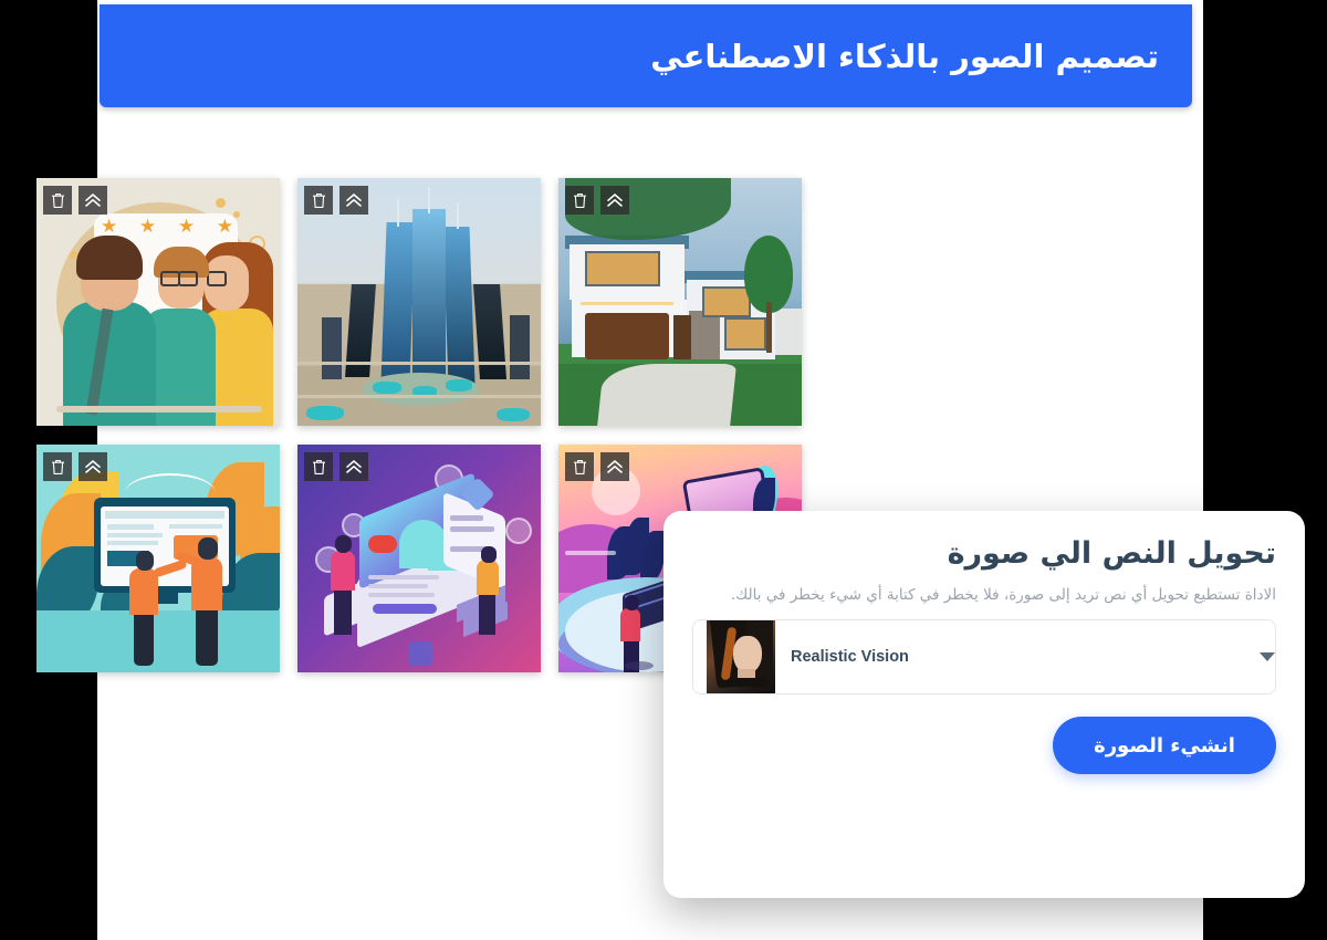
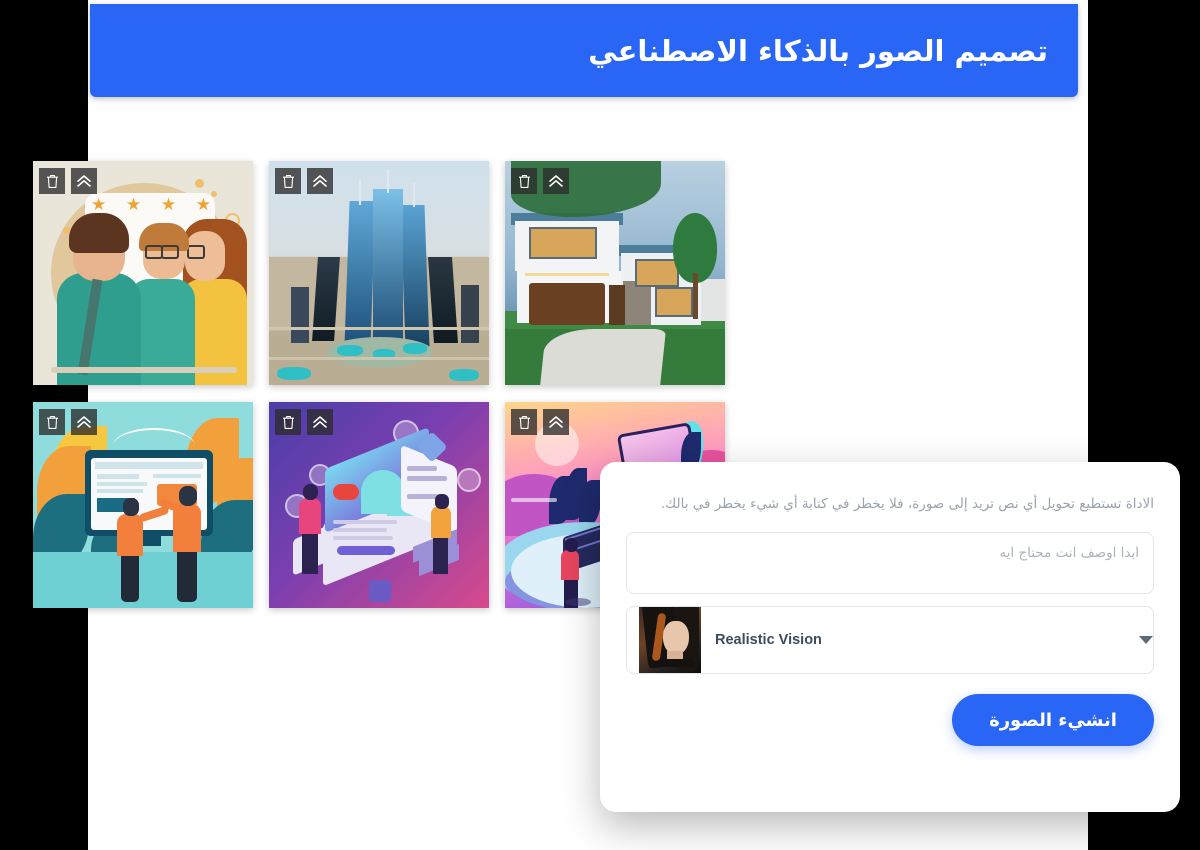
  تصميم الصور بالذكاء الاصطناعي
  ★
  ★
  ★
  ★
- تحويل النص الي صورة
  الاداة تستطيع تحويل أي نص تريد إلى صورة، فلا يخطر في كتابة أي شيء يخطر في بالك.
+ ابدا اوصف انت محتاج ايه
  Realistic Vision
  انشيء الصورة
